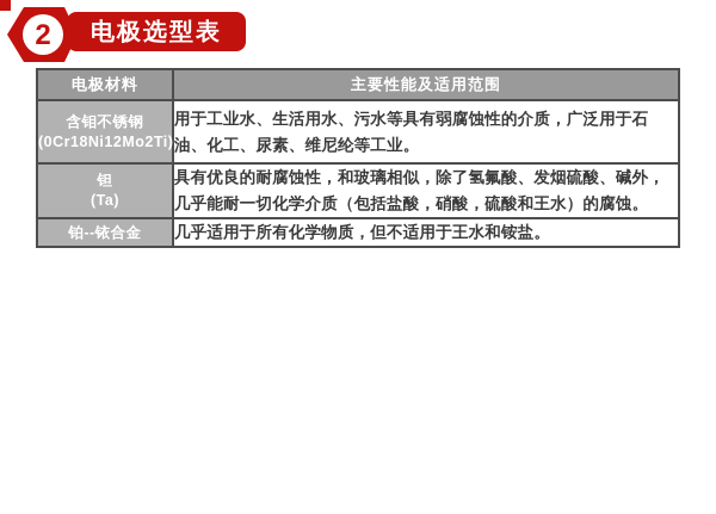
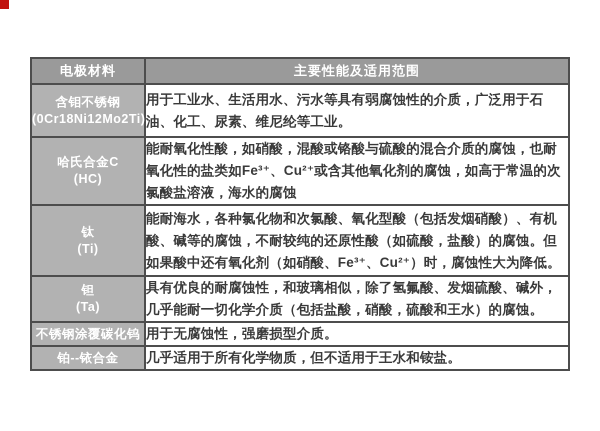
- 2
- 电极选型表
  电极材料	主要性能及适用范围
  含钼不锈钢 (0Cr18Ni12Mo2Ti)	用于工业水、生活用水、污水等具有弱腐蚀性的介质，广泛用于石油、化工、尿素、维尼纶等工业。
+ 哈氏合金C (HC)	能耐氧化性酸，如硝酸，混酸或铬酸与硫酸的混合介质的腐蚀，也耐氧化性的盐类如Fe³⁺、Cu²⁺或含其他氧化剂的腐蚀，如高于常温的次氯酸盐溶液，海水的腐蚀
+ 钛 (Ti)	能耐海水，各种氯化物和次氯酸、氧化型酸（包括发烟硝酸）、有机酸、碱等的腐蚀，不耐较纯的还原性酸（如硫酸，盐酸）的腐蚀。但如果酸中还有氧化剂（如硝酸、Fe³⁺、Cu²⁺）时，腐蚀性大为降低。
  钽 (Ta)	具有优良的耐腐蚀性，和玻璃相似，除了氢氟酸、发烟硫酸、碱外，几乎能耐一切化学介质（包括盐酸，硝酸，硫酸和王水）的腐蚀。
+ 不锈钢涂覆碳化钨	用于无腐蚀性，强磨损型介质。
  铂--铱合金	几乎适用于所有化学物质，但不适用于王水和铵盐。
